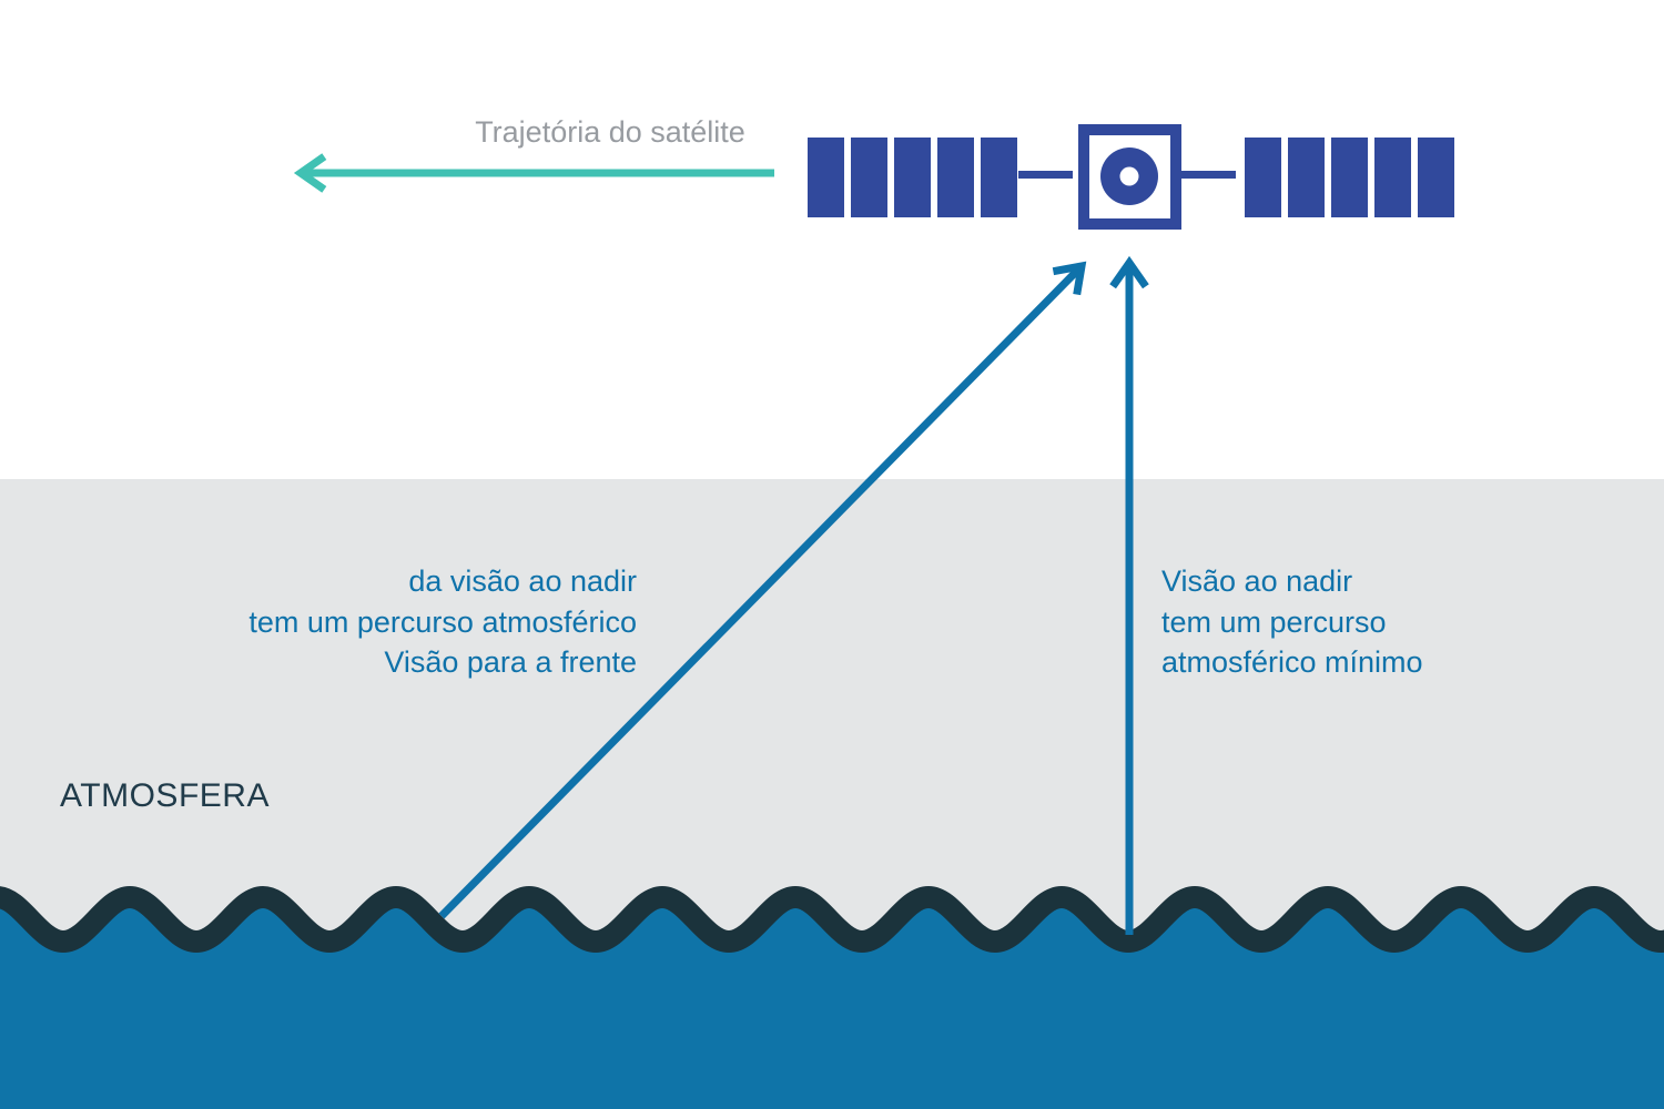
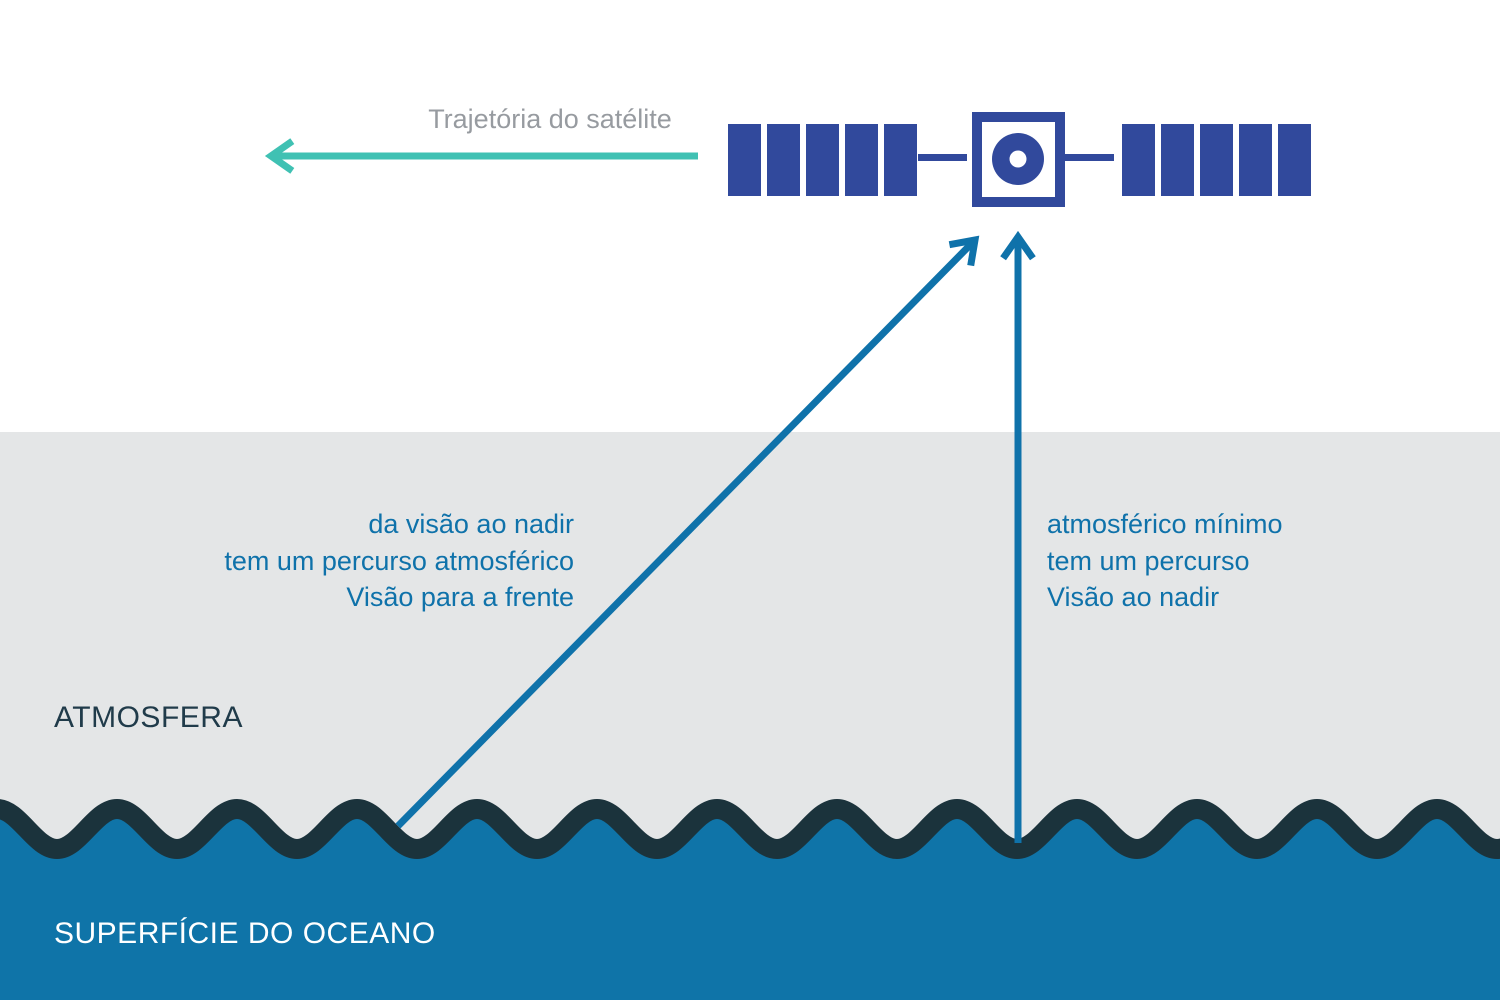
  Trajetória do satélite
  da visão ao nadir
  tem um percurso atmosférico
  Visão para a frente
- Visão ao nadir
+ atmosférico mínimo
  tem um percurso
- atmosférico mínimo
+ Visão ao nadir
  ATMOSFERA
+ SUPERFÍCIE DO OCEANO
